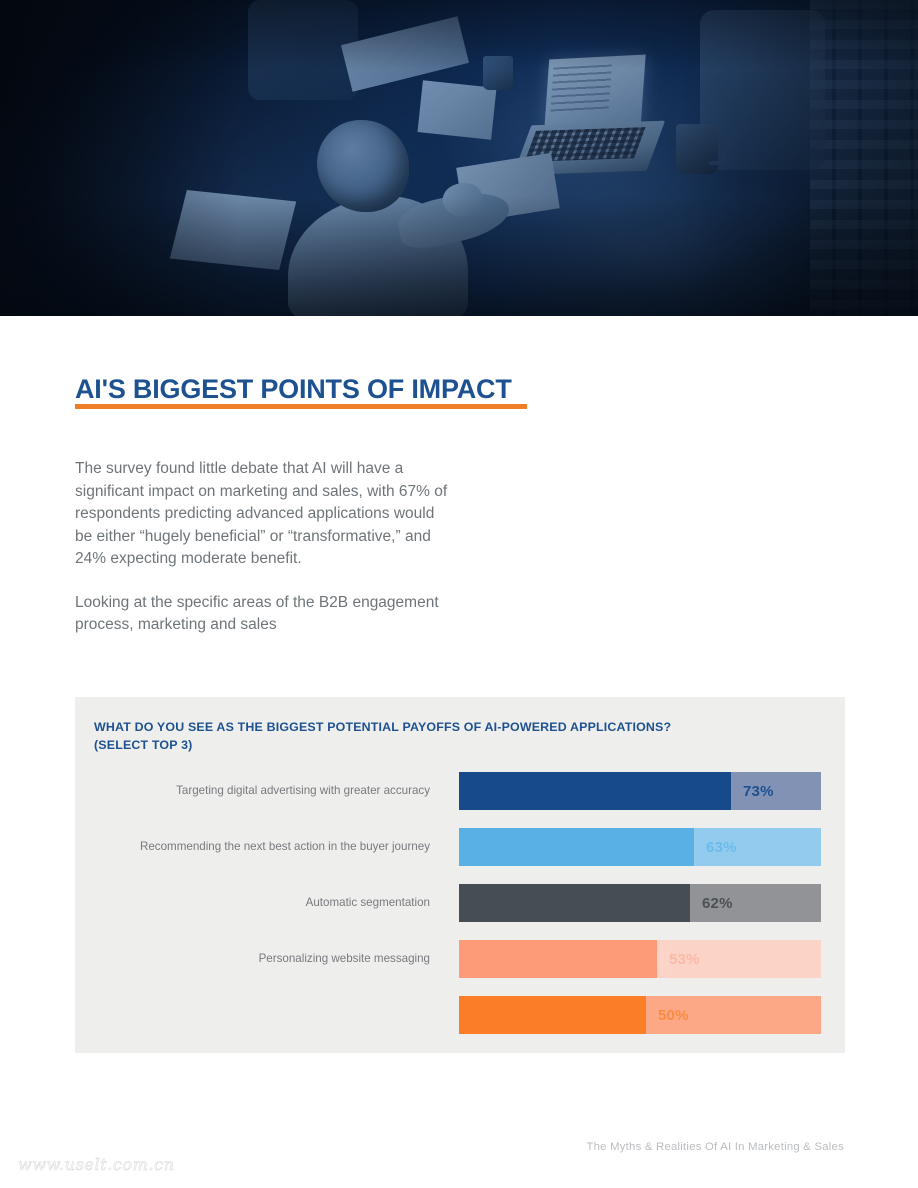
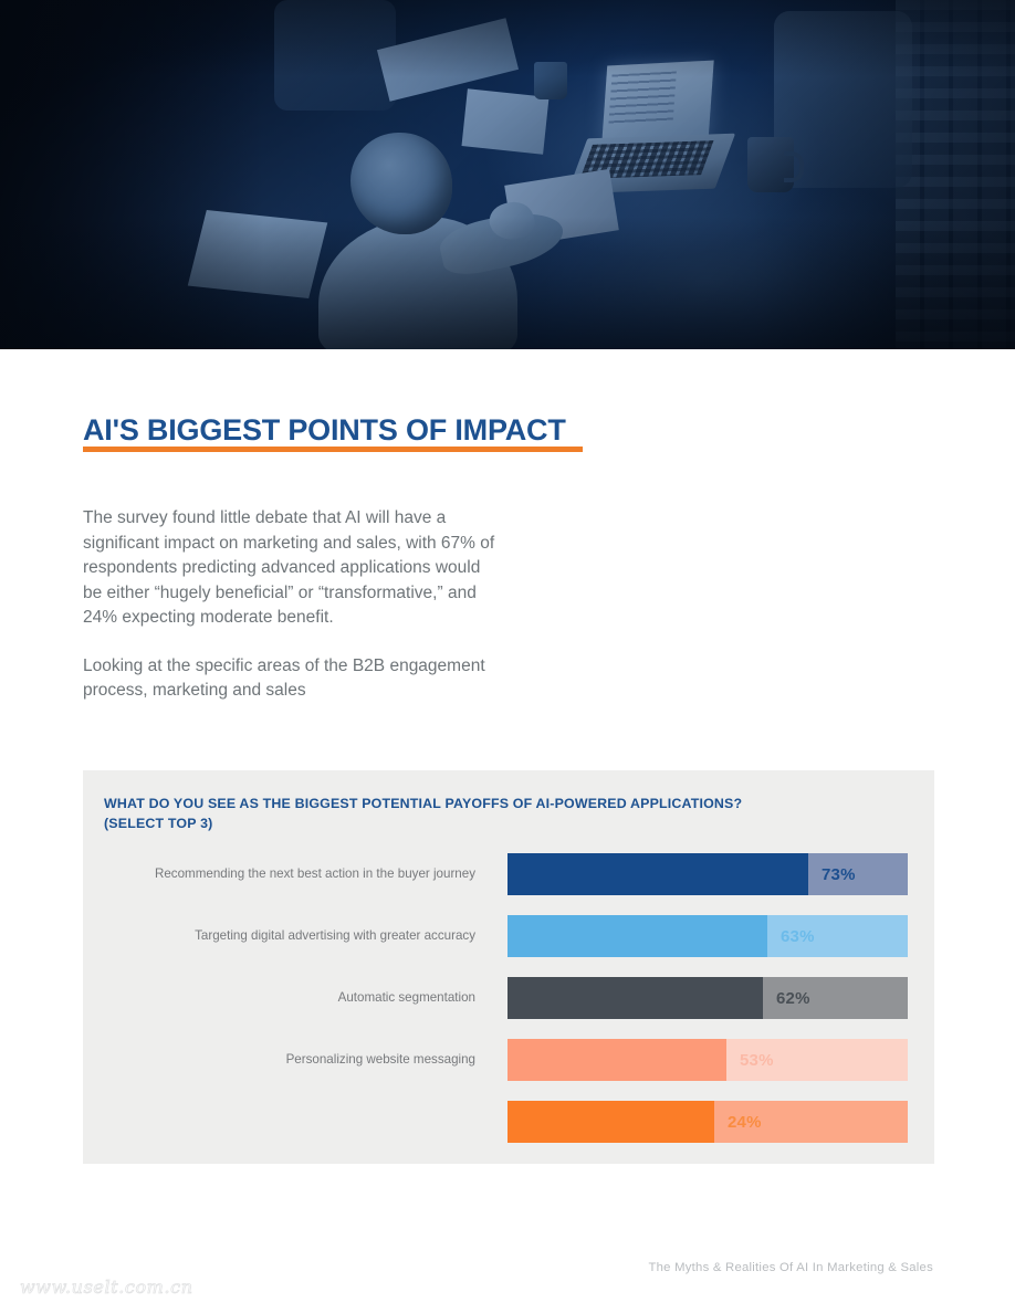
  AI'S BIGGEST POINTS OF IMPACT
  The survey found little debate that AI will have a significant impact on marketing and sales, with 67% of respondents predicting advanced applications would be either “hugely beneficial” or “transformative,” and 24% expecting moderate benefit.
  Looking at the specific areas of the B2B engagement process, marketing and sales
  WHAT DO YOU SEE AS THE BIGGEST POTENTIAL PAYOFFS OF AI-POWERED APPLICATIONS?
  (SELECT TOP 3)
- Targeting digital advertising with greater accuracy
+ Recommending the next best action in the buyer journey
  73%
- Recommending the next best action in the buyer journey
+ Targeting digital advertising with greater accuracy
  63%
  Automatic segmentation
  62%
  Personalizing website messaging
  53%
- 50%
+ 24%
  The Myths & Realities Of AI In Marketing & Sales
  www.uselt.com.cn
